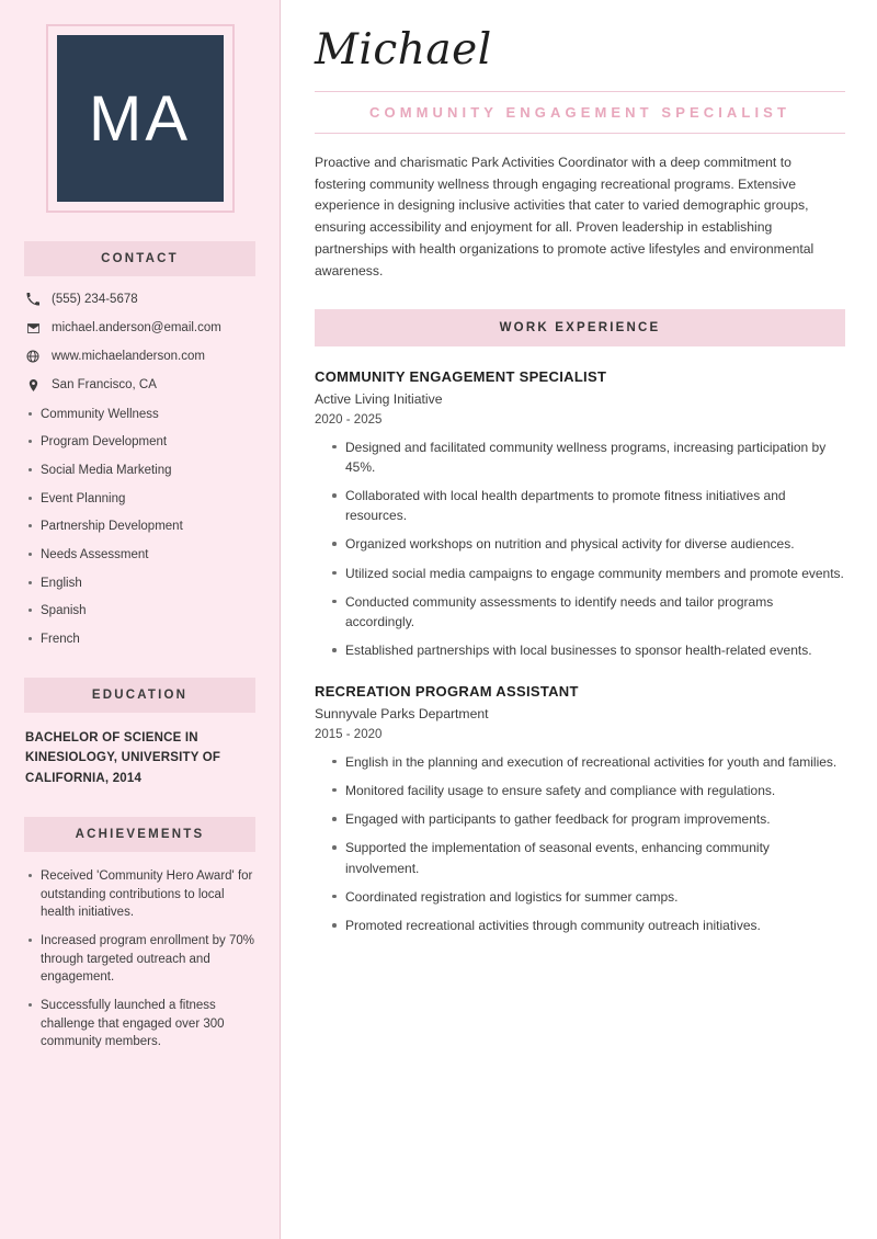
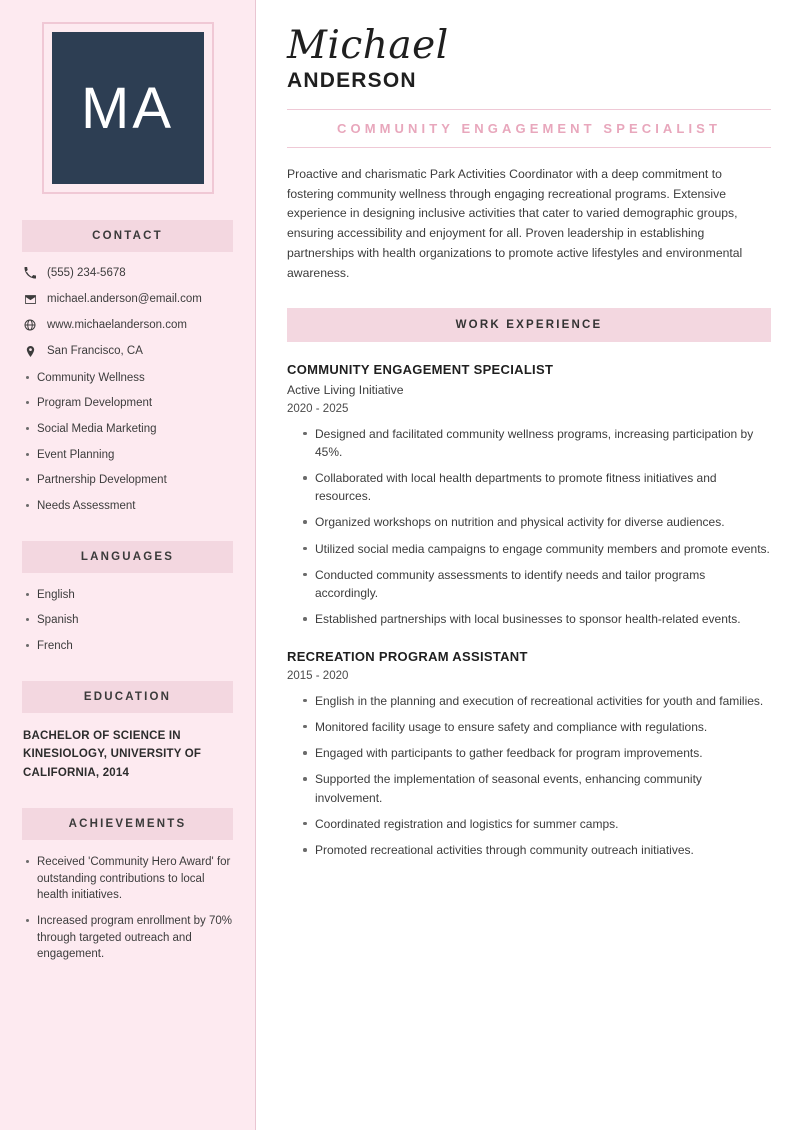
  MA
  CONTACT
  (555) 234-5678
  michael.anderson@email.com
  www.michaelanderson.com
  San Francisco, CA
  Community Wellness
  Program Development
  Social Media Marketing
  Event Planning
  Partnership Development
  Needs Assessment
+ LANGUAGES
  English
  Spanish
  French
  EDUCATION
  BACHELOR OF SCIENCE IN KINESIOLOGY, UNIVERSITY OF CALIFORNIA, 2014
  ACHIEVEMENTS
  Received 'Community Hero Award' for outstanding contributions to local health initiatives.
  Increased program enrollment by 70% through targeted outreach and engagement.
- Successfully launched a fitness challenge that engaged over 300 community members.
  Michael
+ ANDERSON
  COMMUNITY ENGAGEMENT SPECIALIST
  Proactive and charismatic Park Activities Coordinator with a deep commitment to fostering community wellness through engaging recreational programs. Extensive experience in designing inclusive activities that cater to varied demographic groups, ensuring accessibility and enjoyment for all. Proven leadership in establishing partnerships with health organizations to promote active lifestyles and environmental awareness.
  WORK EXPERIENCE
  COMMUNITY ENGAGEMENT SPECIALIST
  Active Living Initiative
  2020 - 2025
  Designed and facilitated community wellness programs, increasing participation by 45%.
  Collaborated with local health departments to promote fitness initiatives and resources.
  Organized workshops on nutrition and physical activity for diverse audiences.
  Utilized social media campaigns to engage community members and promote events.
  Conducted community assessments to identify needs and tailor programs accordingly.
  Established partnerships with local businesses to sponsor health-related events.
  RECREATION PROGRAM ASSISTANT
- Sunnyvale Parks Department
  2015 - 2020
  English in the planning and execution of recreational activities for youth and families.
  Monitored facility usage to ensure safety and compliance with regulations.
  Engaged with participants to gather feedback for program improvements.
  Supported the implementation of seasonal events, enhancing community involvement.
  Coordinated registration and logistics for summer camps.
  Promoted recreational activities through community outreach initiatives.
